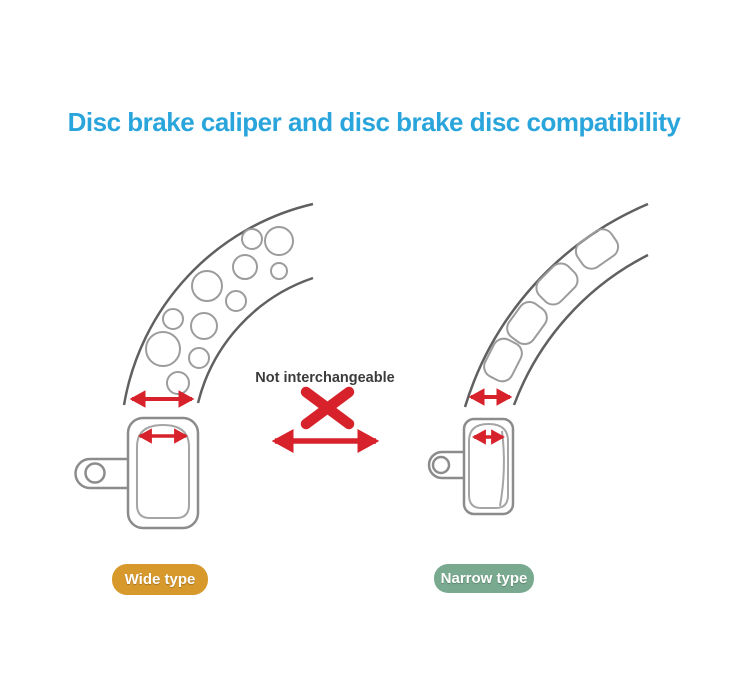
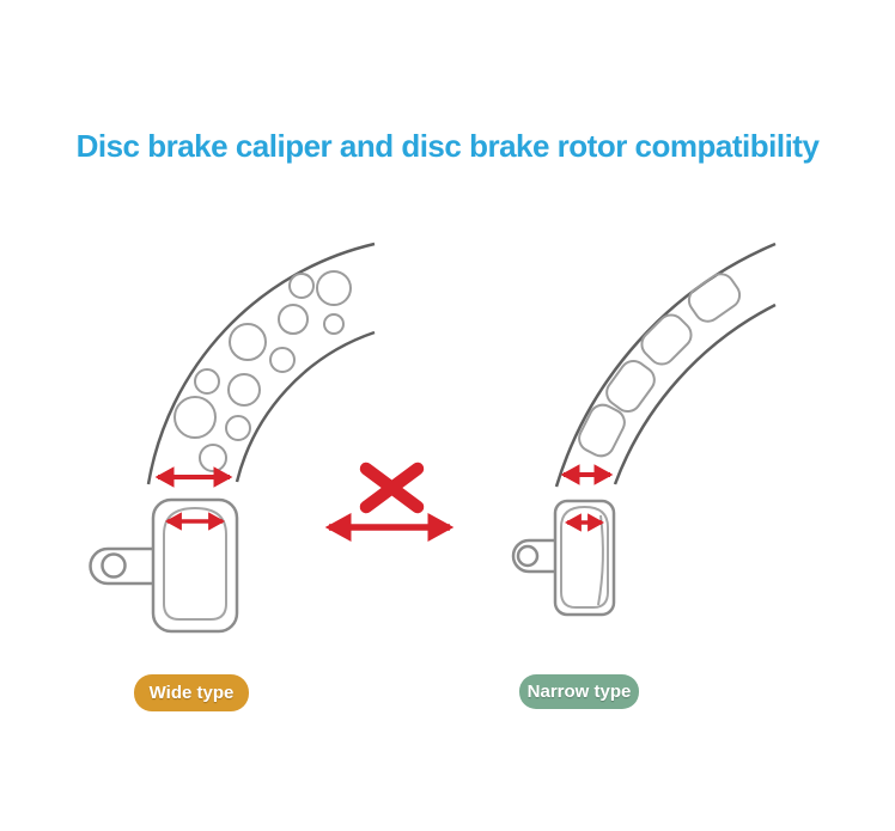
- Disc brake caliper and disc brake disc compatibility
+ Disc brake caliper and disc brake rotor compatibility
- Not interchangeable
  Wide type
  Narrow type
